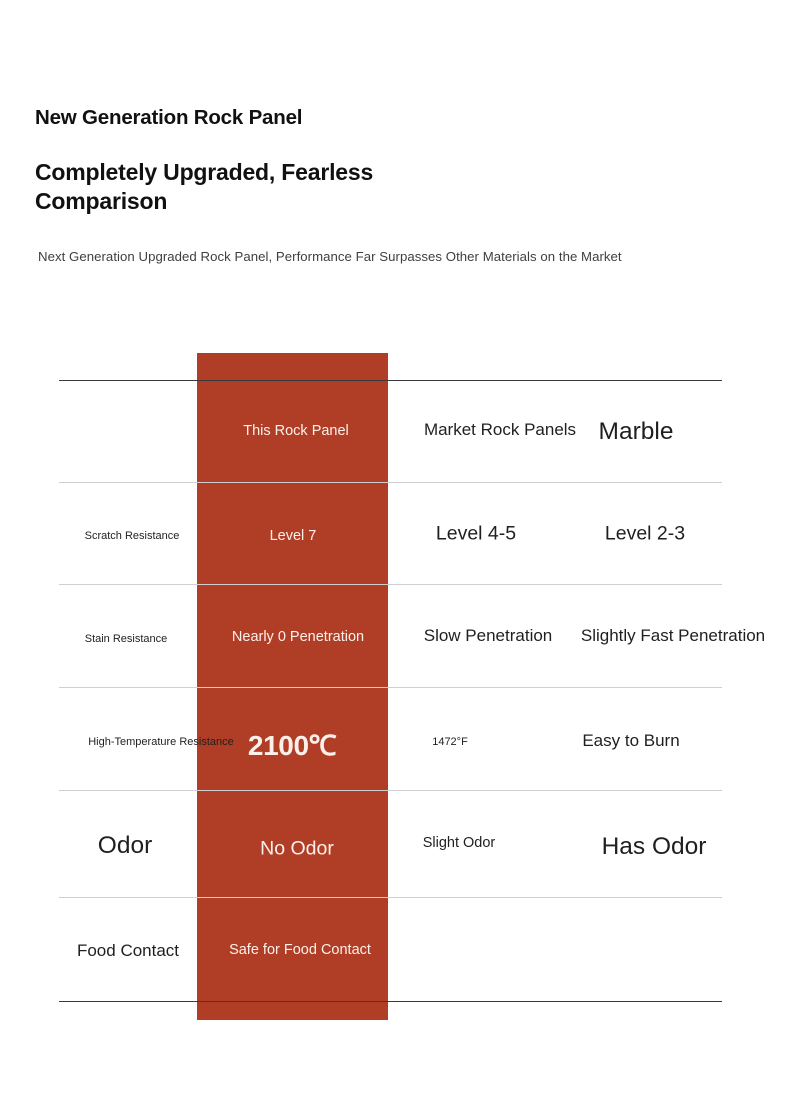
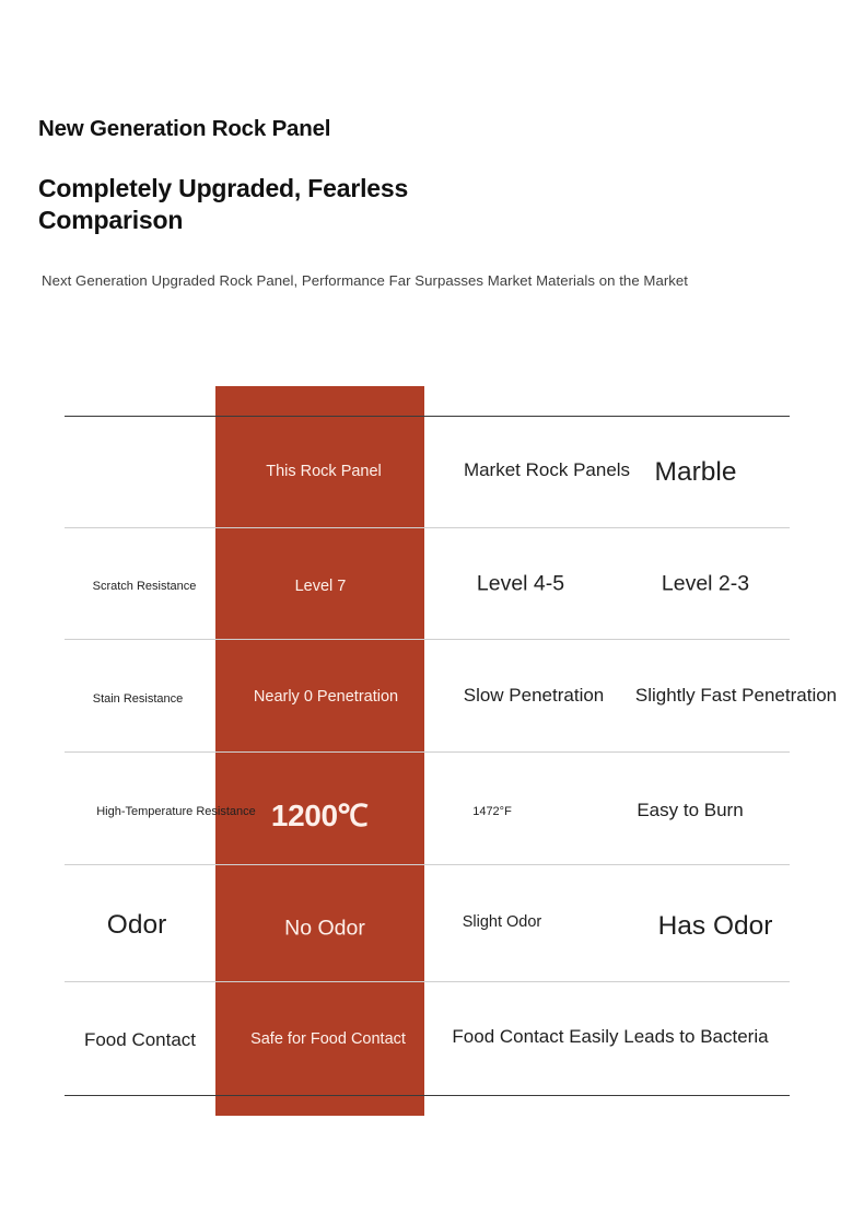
  New Generation Rock Panel
  Completely Upgraded, Fearless Comparison
- Next Generation Upgraded Rock Panel, Performance Far Surpasses Other Materials on the Market
+ Next Generation Upgraded Rock Panel, Performance Far Surpasses Market Materials on the Market
  This Rock Panel
  Market Rock Panels
  Marble
  Scratch Resistance
  Level 7
  Level 4-5
  Level 2-3
  Stain Resistance
  Nearly 0 Penetration
  Slow Penetration
  Slightly Fast Penetration
  High-Temperature Resistance
- 2100℃
+ 1200℃
  1472°F
  Easy to Burn
  Odor
  No Odor
  Slight Odor
  Has Odor
  Food Contact
  Safe for Food Contact
+ Food Contact Easily Leads to Bacteria
